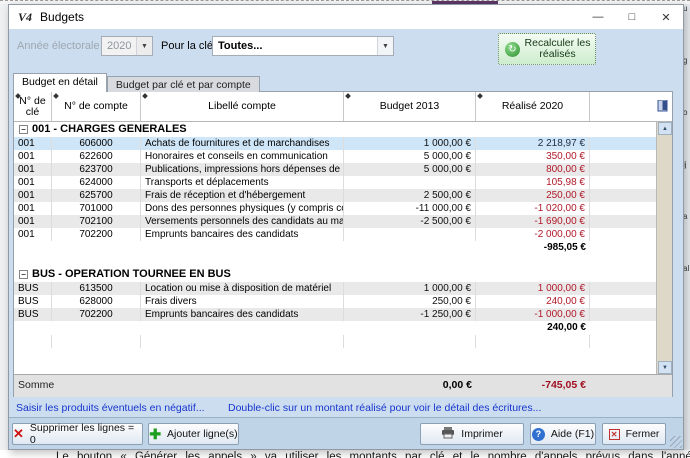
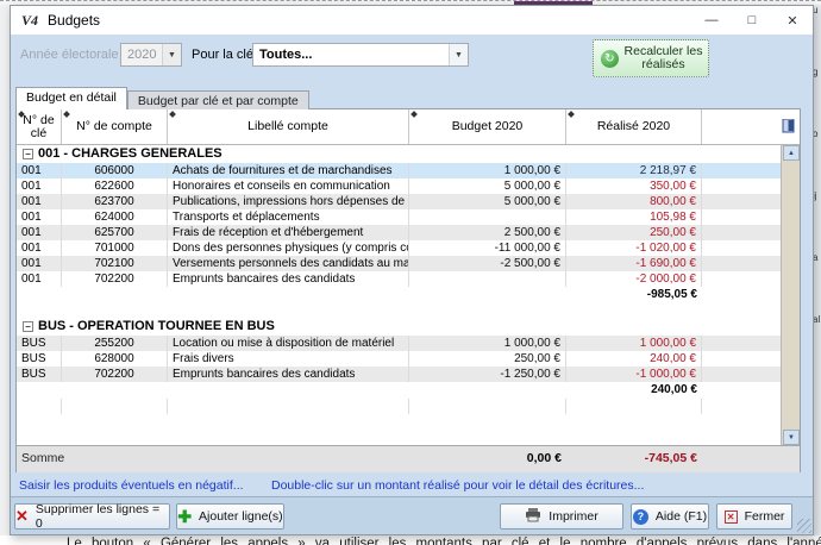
  u
  g
  o
  a
  al
  Le bouton « Générer les appels » va utiliser les montants par clé et le nombre d'appels prévus dans l'anné
  V4
  Budgets
  —
  □
  ✕
  Année électorale
  2020
  Pour la clé
  Toutes...
  ↻
  Recalculer les réalisés
  Budget en détail
  Budget par clé et par compte
  N° de clé
  N° de compte
  Libellé compte
- Budget 2013
+ Budget 2020
  Réalisé 2020
  −
  001 - CHARGES GENERALES
  001
  606000
  Achats de fournitures et de marchandises
  1 000,00 €
  2 218,97 €
  001
  622600
  Honoraires et conseils en communication
  5 000,00 €
  350,00 €
  001
  623700
  Publications, impressions hors dépenses de l
  5 000,00 €
  800,00 €
  001
  624000
  Transports et déplacements
  105,98 €
  001
  625700
  Frais de réception et d'hébergement
  2 500,00 €
  250,00 €
  001
  701000
  Dons des personnes physiques (y compris co
  -11 000,00 €
  -1 020,00 €
  001
  702100
  Versements personnels des candidats au ma
  -2 500,00 €
  -1 690,00 €
  001
  702200
  Emprunts bancaires des candidats
  -2 000,00 €
  -985,05 €
  −
  BUS - OPERATION TOURNEE EN BUS
  BUS
- 613500
+ 255200
  Location ou mise à disposition de matériel
  1 000,00 €
  1 000,00 €
  BUS
  628000
  Frais divers
  250,00 €
  240,00 €
  BUS
  702200
  Emprunts bancaires des candidats
  -1 250,00 €
  -1 000,00 €
  240,00 €
  Somme
  0,00 €
  -745,05 €
  Saisir les produits éventuels en négatif...
  Double-clic sur un montant réalisé pour voir le détail des écritures...
  ✕
  Supprimer les lignes = 0
  ✚
  Ajouter ligne(s)
  Imprimer
  ?
  Aide (F1)
  ✕
  Fermer
